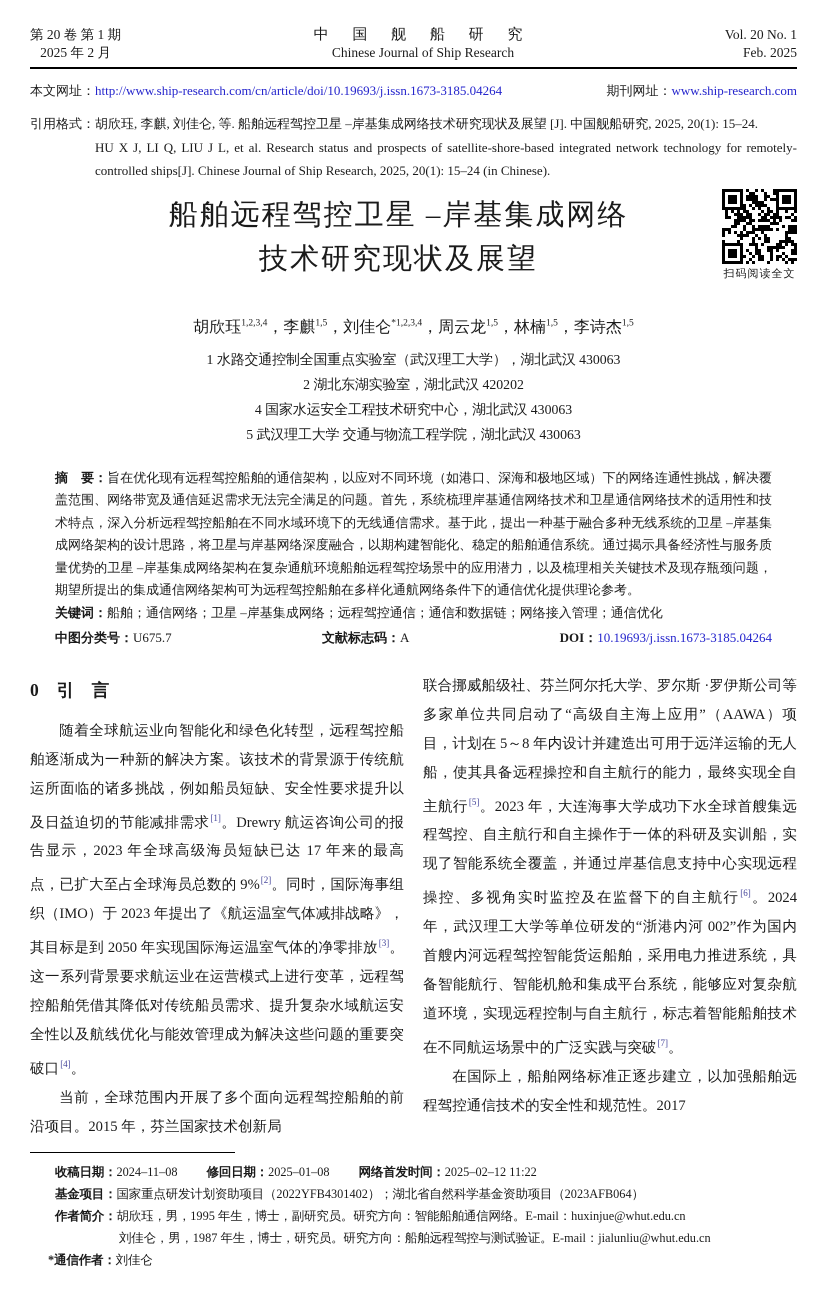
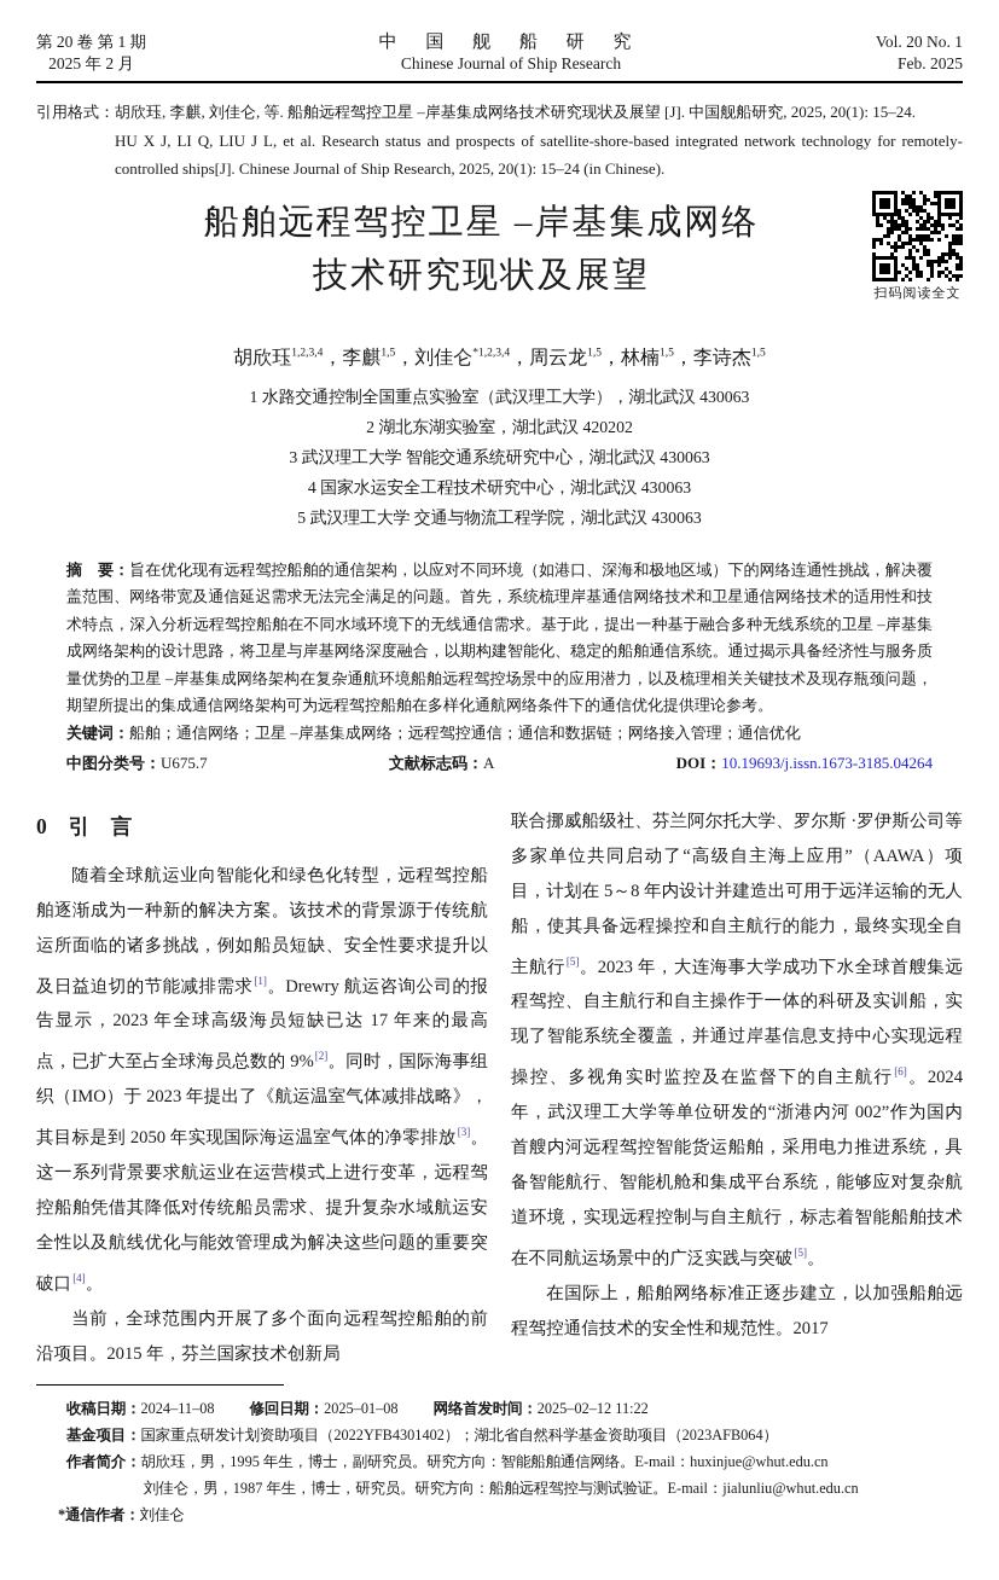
  第 20 卷 第 1 期
  2025 年 2 月
  中 国 舰 船 研 究
  Chinese Journal of Ship Research
  Vol. 20 No. 1
  Feb. 2025
- 本文网址：http://www.ship-research.com/cn/article/doi/10.19693/j.issn.1673-3185.04264
- 期刊网址：www.ship-research.com
  引用格式：
  胡欣珏, 李麒, 刘佳仑, 等. 船舶远程驾控卫星 –岸基集成网络技术研究现状及展望 [J]. 中国舰船研究, 2025, 20(1): 15–24.
  HU X J, LI Q, LIU J L, et al. Research status and prospects of satellite-shore-based integrated network technology for remotely-controlled ships[J]. Chinese Journal of Ship Research, 2025, 20(1): 15–24 (in Chinese).
  船舶远程驾控卫星 –岸基集成网络
  技术研究现状及展望
  扫码阅读全文
  胡欣珏1,2,3,4，李麒1,5，刘佳仑*1,2,3,4，周云龙1,5，林楠1,5，李诗杰1,5
  1 水路交通控制全国重点实验室（武汉理工大学），湖北武汉 430063
  2 湖北东湖实验室，湖北武汉 420202
+ 3 武汉理工大学 智能交通系统研究中心，湖北武汉 430063
  4 国家水运安全工程技术研究中心，湖北武汉 430063
  5 武汉理工大学 交通与物流工程学院，湖北武汉 430063
  摘 要：旨在优化现有远程驾控船舶的通信架构，以应对不同环境（如港口、深海和极地区域）下的网络连通性挑战，解决覆盖范围、网络带宽及通信延迟需求无法完全满足的问题。首先，系统梳理岸基通信网络技术和卫星通信网络技术的适用性和技术特点，深入分析远程驾控船舶在不同水域环境下的无线通信需求。基于此，提出一种基于融合多种无线系统的卫星 –岸基集成网络架构的设计思路，将卫星与岸基网络深度融合，以期构建智能化、稳定的船舶通信系统。通过揭示具备经济性与服务质量优势的卫星 –岸基集成网络架构在复杂通航环境船舶远程驾控场景中的应用潜力，以及梳理相关关键技术及现存瓶颈问题，期望所提出的集成通信网络架构可为远程驾控船舶在多样化通航网络条件下的通信优化提供理论参考。
  关键词：船舶；通信网络；卫星 –岸基集成网络；远程驾控通信；通信和数据链；网络接入管理；通信优化
  中图分类号：U675.7
  文献标志码：A
  DOI：10.19693/j.issn.1673-3185.04264
  0 引 言
  随着全球航运业向智能化和绿色化转型，远程驾控船舶逐渐成为一种新的解决方案。该技术的背景源于传统航运所面临的诸多挑战，例如船员短缺、安全性要求提升以及日益迫切的节能减排需求[1]。Drewry 航运咨询公司的报告显示，2023 年全球高级海员短缺已达 17 年来的最高点，已扩大至占全球海员总数的 9%[2]。同时，国际海事组织（IMO）于 2023 年提出了《航运温室气体减排战略》，其目标是到 2050 年实现国际海运温室气体的净零排放[3]。这一系列背景要求航运业在运营模式上进行变革，远程驾控船舶凭借其降低对传统船员需求、提升复杂水域航运安全性以及航线优化与能效管理成为解决这些问题的重要突破口[4]。
  当前，全球范围内开展了多个面向远程驾控船舶的前沿项目。2015 年，芬兰国家技术创新局
- 联合挪威船级社、芬兰阿尔托大学、罗尔斯 ·罗伊斯公司等多家单位共同启动了“高级自主海上应用”（AAWA）项目，计划在 5～8 年内设计并建造出可用于远洋运输的无人船，使其具备远程操控和自主航行的能力，最终实现全自主航行[5]。2023 年，大连海事大学成功下水全球首艘集远程驾控、自主航行和自主操作于一体的科研及实训船，实现了智能系统全覆盖，并通过岸基信息支持中心实现远程操控、多视角实时监控及在监督下的自主航行[6]。2024 年，武汉理工大学等单位研发的“浙港内河 002”作为国内首艘内河远程驾控智能货运船舶，采用电力推进系统，具备智能航行、智能机舱和集成平台系统，能够应对复杂航道环境，实现远程控制与自主航行，标志着智能船舶技术在不同航运场景中的广泛实践与突破[7]。
+ 联合挪威船级社、芬兰阿尔托大学、罗尔斯 ·罗伊斯公司等多家单位共同启动了“高级自主海上应用”（AAWA）项目，计划在 5～8 年内设计并建造出可用于远洋运输的无人船，使其具备远程操控和自主航行的能力，最终实现全自主航行[5]。2023 年，大连海事大学成功下水全球首艘集远程驾控、自主航行和自主操作于一体的科研及实训船，实现了智能系统全覆盖，并通过岸基信息支持中心实现远程操控、多视角实时监控及在监督下的自主航行[6]。2024 年，武汉理工大学等单位研发的“浙港内河 002”作为国内首艘内河远程驾控智能货运船舶，采用电力推进系统，具备智能航行、智能机舱和集成平台系统，能够应对复杂航道环境，实现远程控制与自主航行，标志着智能船舶技术在不同航运场景中的广泛实践与突破[5]。
  在国际上，船舶网络标准正逐步建立，以加强船舶远程驾控通信技术的安全性和规范性。2017
  收稿日期：2024–11–08 修回日期：2025–01–08 网络首发时间：2025–02–12 11:22
  基金项目：
  国家重点研发计划资助项目（2022YFB4301402）；湖北省自然科学基金资助项目（2023AFB064）
  作者简介：
  胡欣珏，男，1995 年生，博士，副研究员。研究方向：智能船舶通信网络。E-mail：huxinjue@whut.edu.cn
  刘佳仑，男，1987 年生，博士，研究员。研究方向：船舶远程驾控与测试验证。E-mail：jialunliu@whut.edu.cn
  *通信作者：刘佳仑
